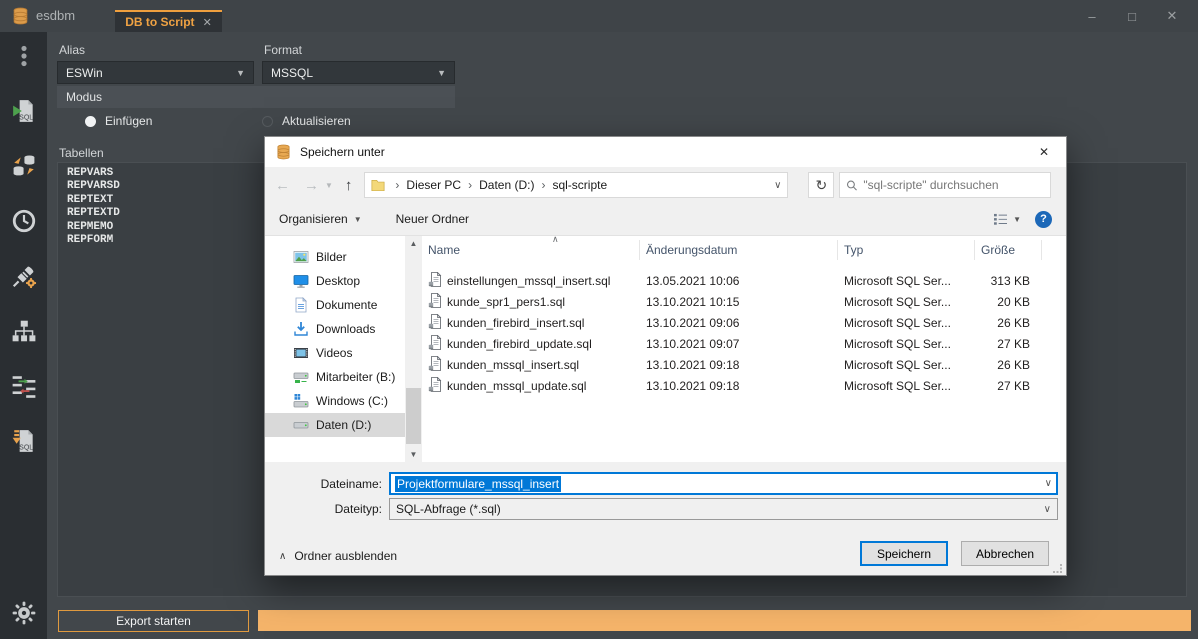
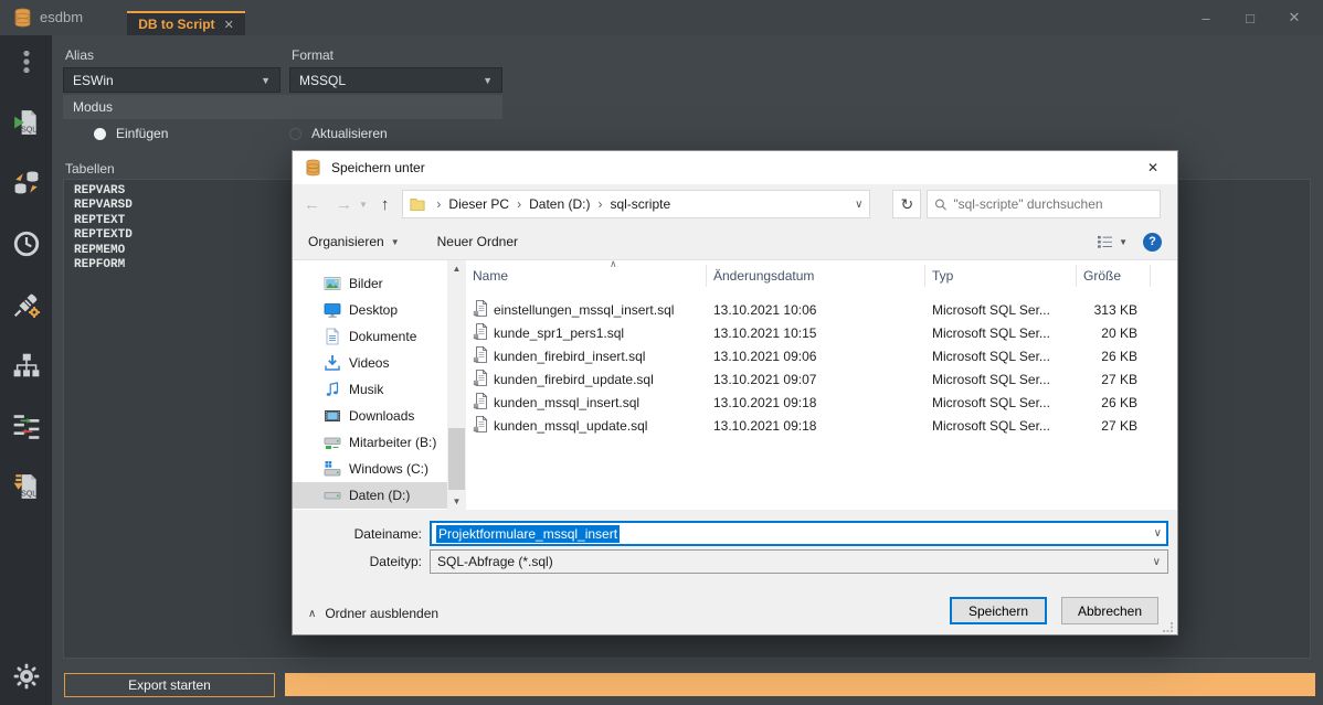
  esdbm
  DB to Script
  ✕
  –
  □
  ✕
  Alias
  ESWin
  ▼
  Format
  MSSQL
  ▼
  Modus
  Einfügen
  Aktualisieren
  Tabellen
  REPVARS
  REPVARSD
  REPTEXT
  REPTEXTD
  REPMEMO
  REPFORM
  Export starten
  Speichern unter
  ✕
  ←
  →
  ▼
  ↑
  › Dieser PC › Daten (D:) › sql-scripte
  ∨
  ↻
  "sql-scripte" durchsuchen
  Organisieren
  ▼
  Neuer Ordner
  ▼
  ?
  Bilder
  Desktop
  Dokumente
- Downloads
+ Videos
+ Musik
- Videos
+ Downloads
  Mitarbeiter (B:)
  Windows (C:)
  Daten (D:)
  ▲
  ▼
  ∧
  Name
  Änderungsdatum
  Typ
  Größe
  einstellungen_mssql_insert.sql
- 13.05.2021 10:06
+ 13.10.2021 10:06
  Microsoft SQL Ser...
  313 KB
  kunde_spr1_pers1.sql
  13.10.2021 10:15
  Microsoft SQL Ser...
  20 KB
  kunden_firebird_insert.sql
  13.10.2021 09:06
  Microsoft SQL Ser...
  26 KB
  kunden_firebird_update.sql
  13.10.2021 09:07
  Microsoft SQL Ser...
  27 KB
  kunden_mssql_insert.sql
  13.10.2021 09:18
  Microsoft SQL Ser...
  26 KB
  kunden_mssql_update.sql
  13.10.2021 09:18
  Microsoft SQL Ser...
  27 KB
  Dateiname:
  Projektformulare_mssql_insert
  ∨
  Dateityp:
  SQL-Abfrage (*.sql)
  ∨
  ∧
  Ordner ausblenden
  Speichern
  Abbrechen
